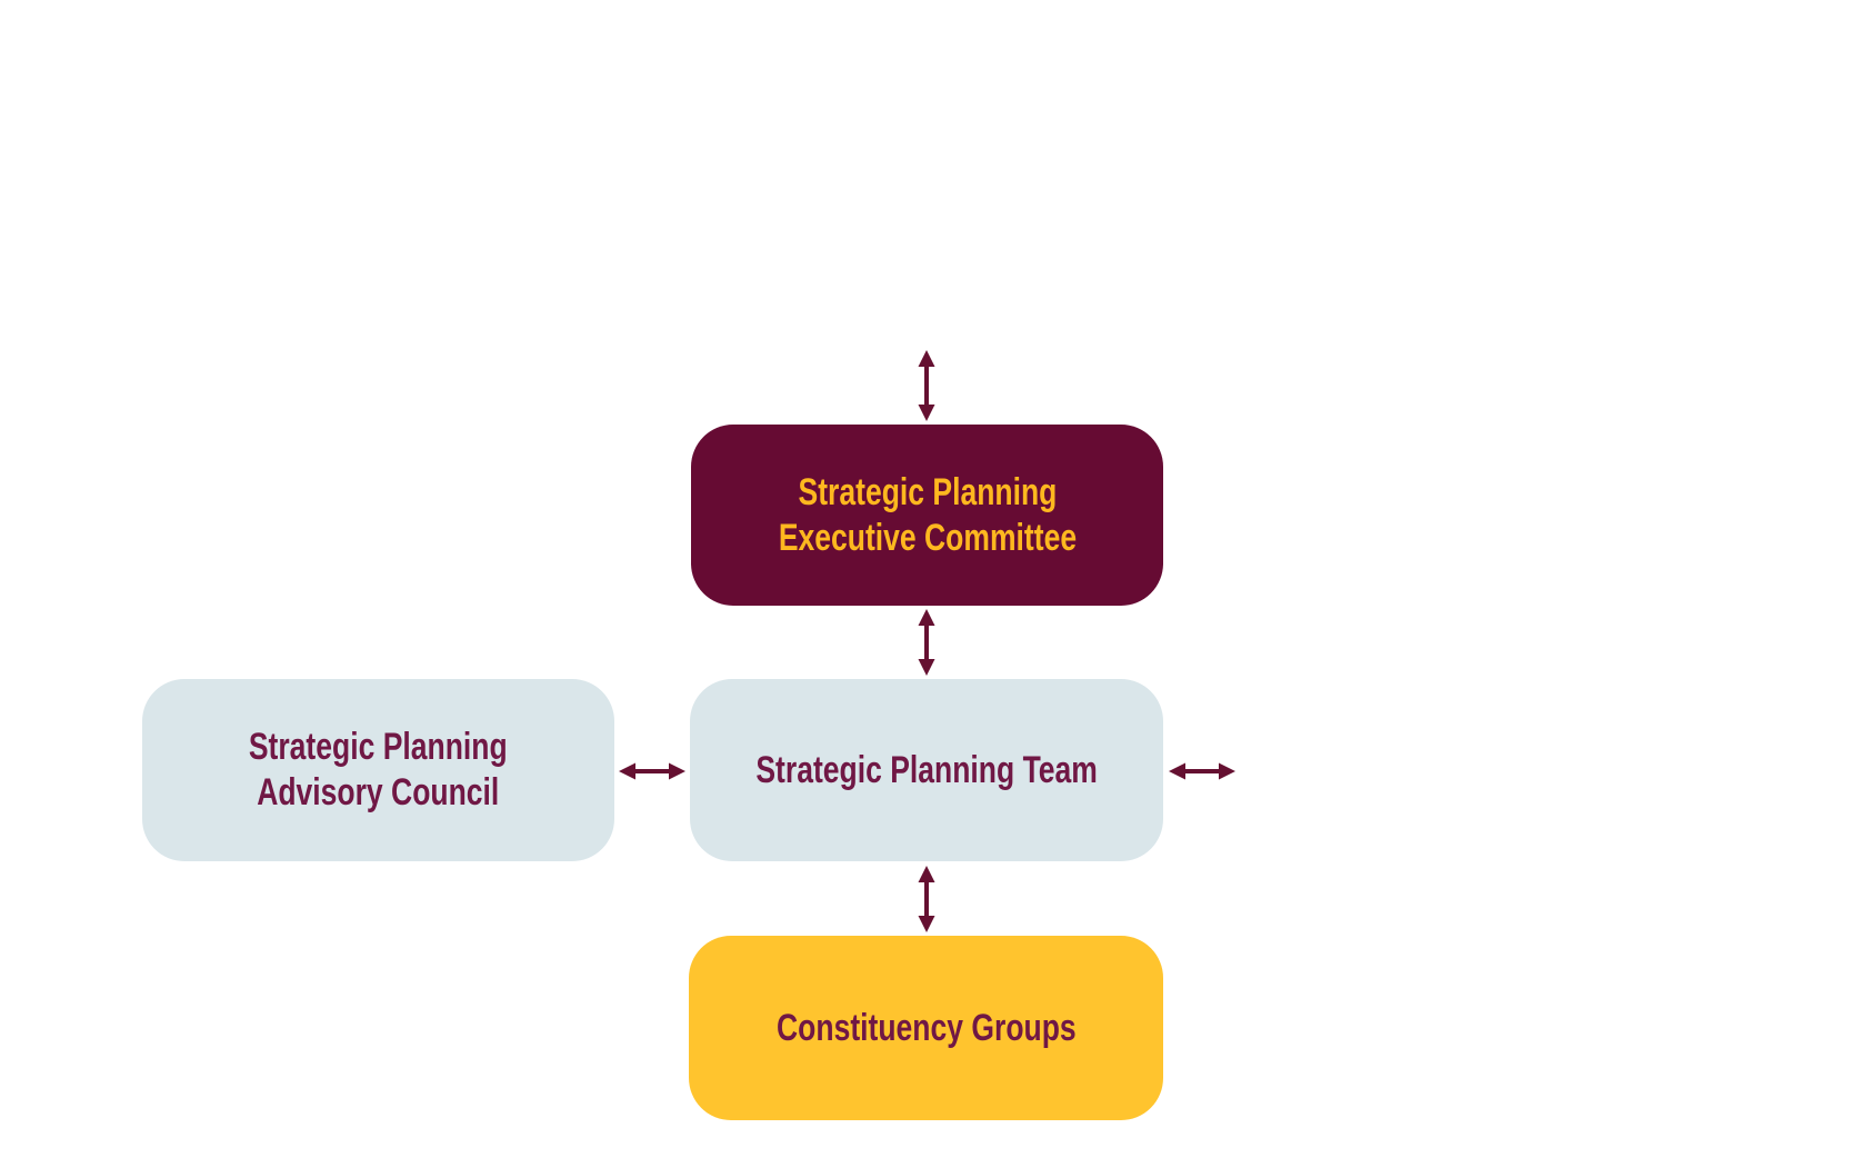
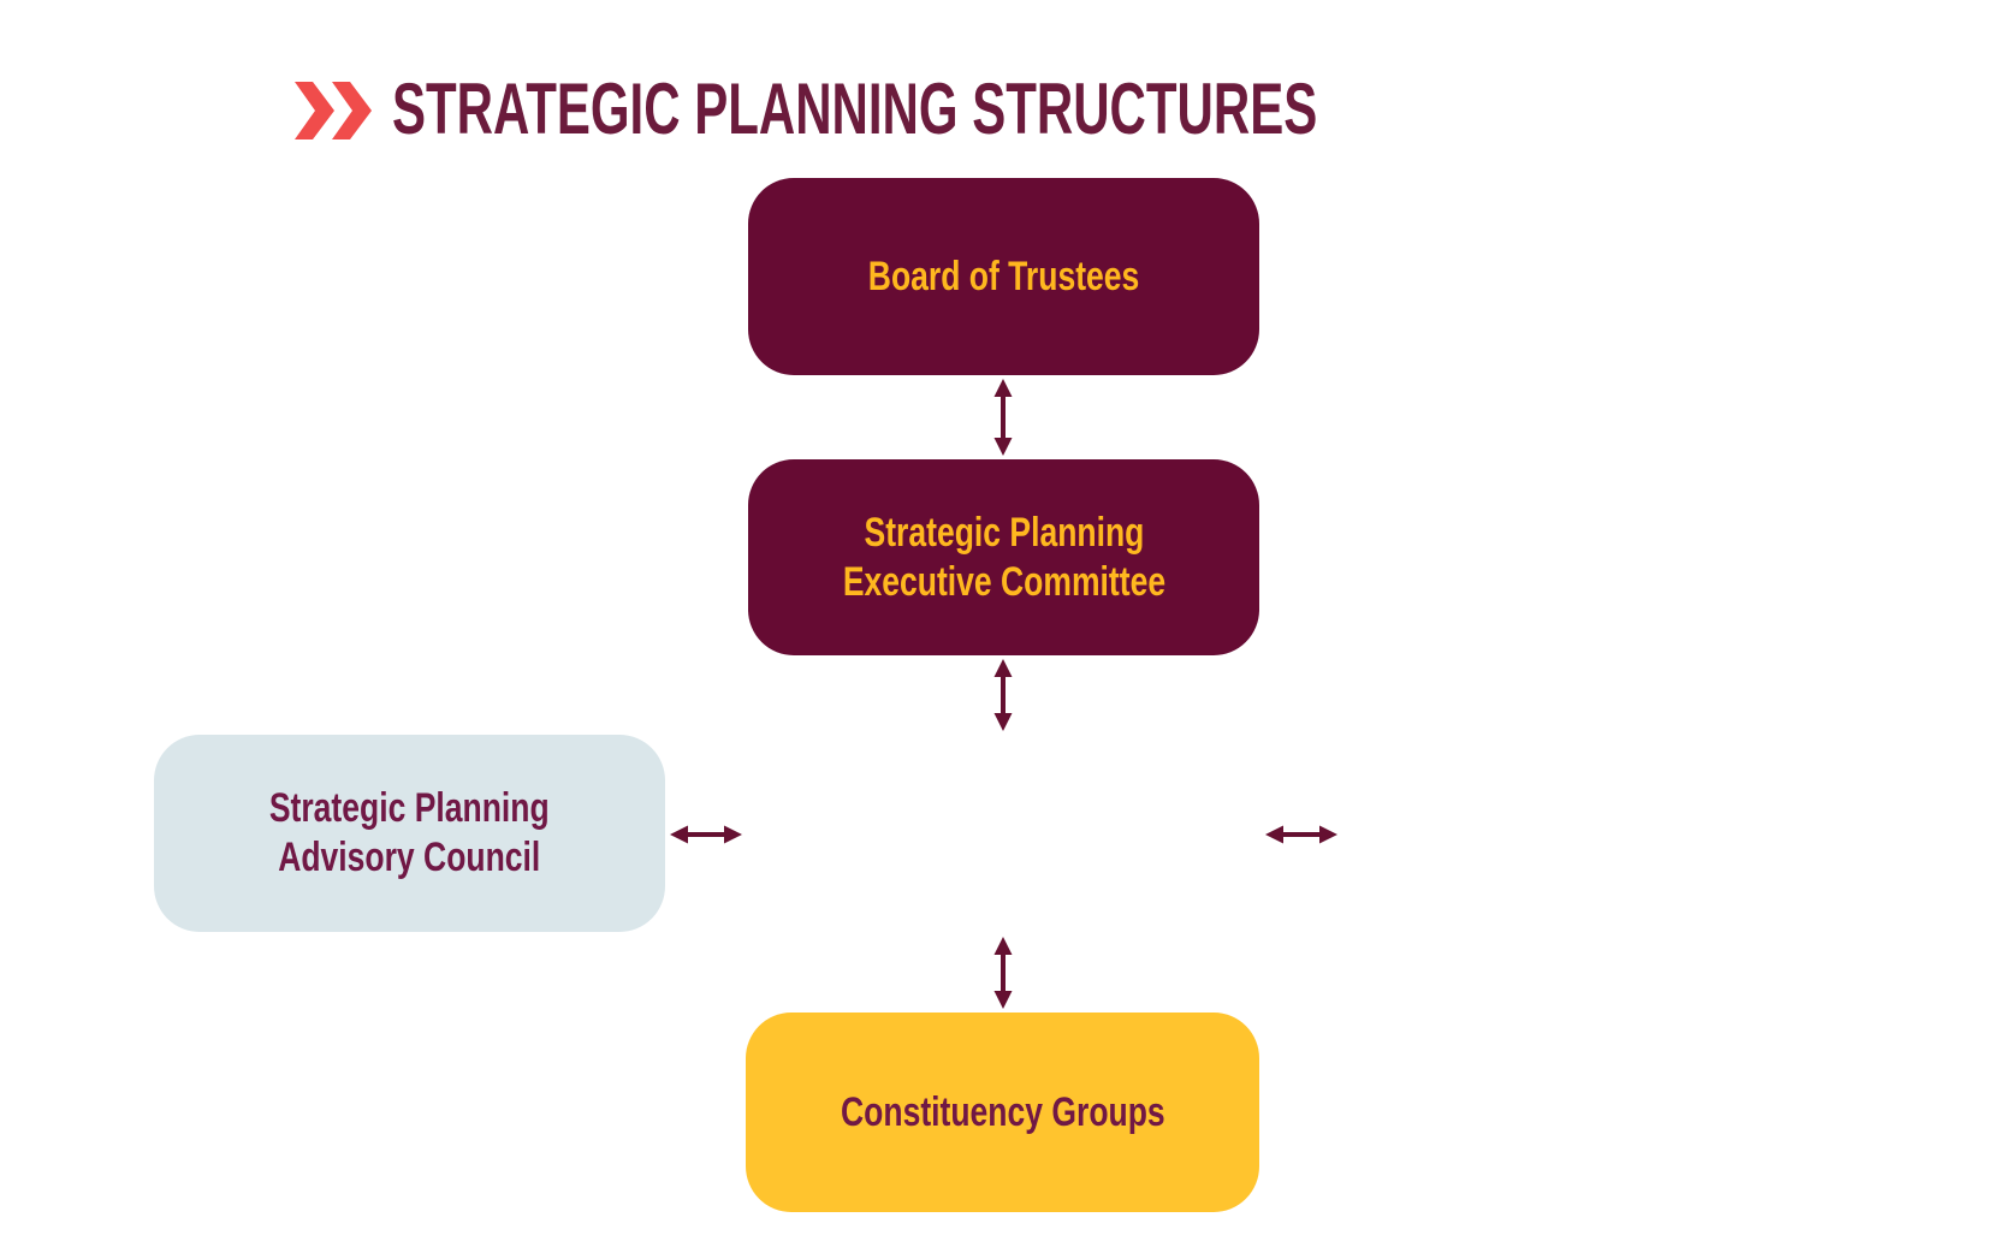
+ STRATEGIC PLANNING STRUCTURES
+ Board of Trustees
  Strategic Planning
  Executive Committee
  Strategic Planning
  Advisory Council
- Strategic Planning Team
  Constituency Groups
